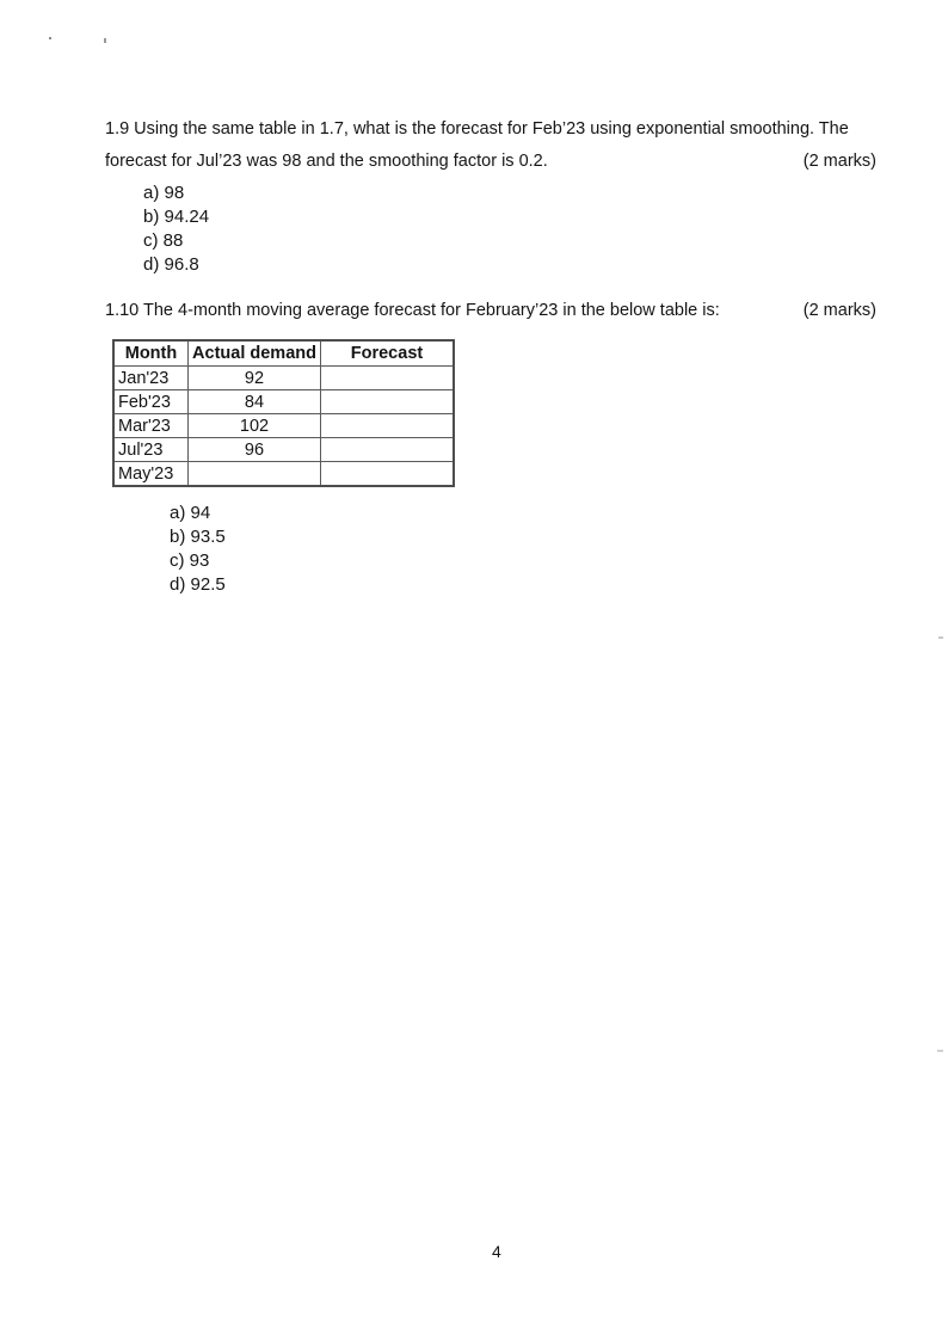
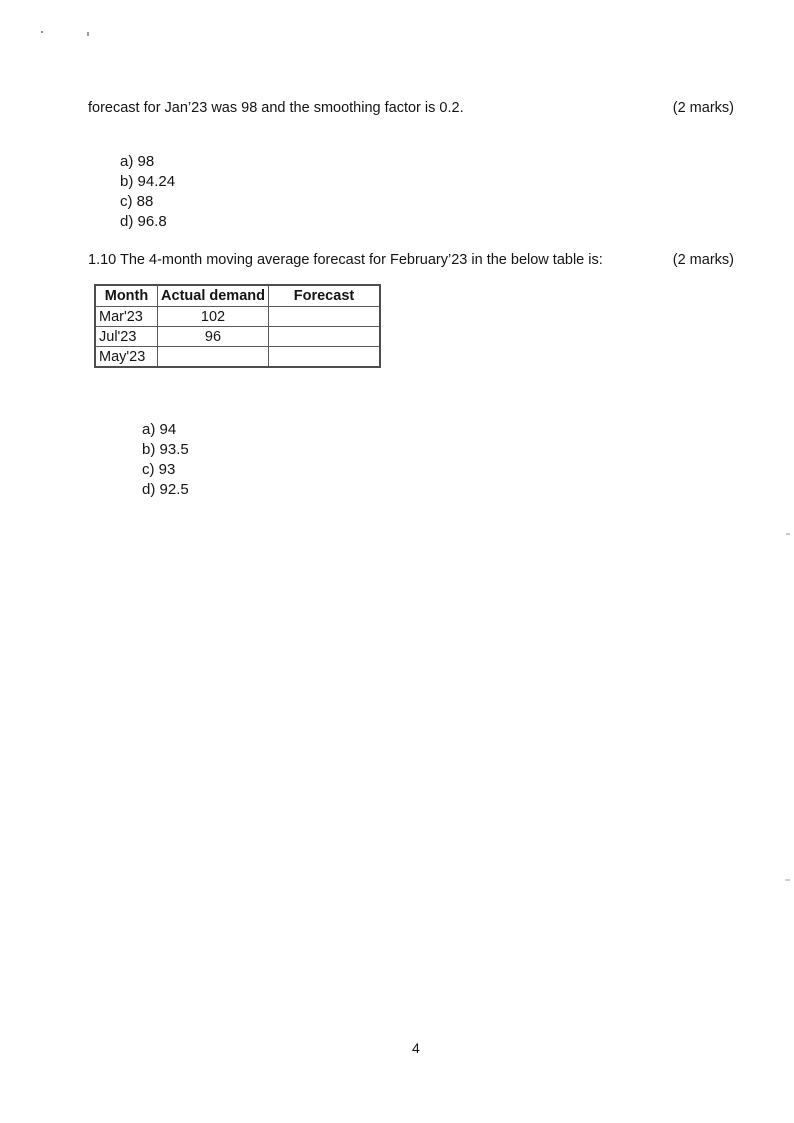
- 1.9 Using the same table in 1.7, what is the forecast for Feb’23 using exponential smoothing. The
- forecast for Jul’23 was 98 and the smoothing factor is 0.2.
+ forecast for Jan’23 was 98 and the smoothing factor is 0.2.
  (2 marks)
  a) 98
  b) 94.24
  c) 88
  d) 96.8
  1.10 The 4-month moving average forecast for February’23 in the below table is:
  (2 marks)
  Month	Actual demand	Forecast
- Jan'23	92
- Feb'23	84
  Mar'23	102
  Jul'23	96
  May'23
  a) 94
  b) 93.5
  c) 93
  d) 92.5
  4
